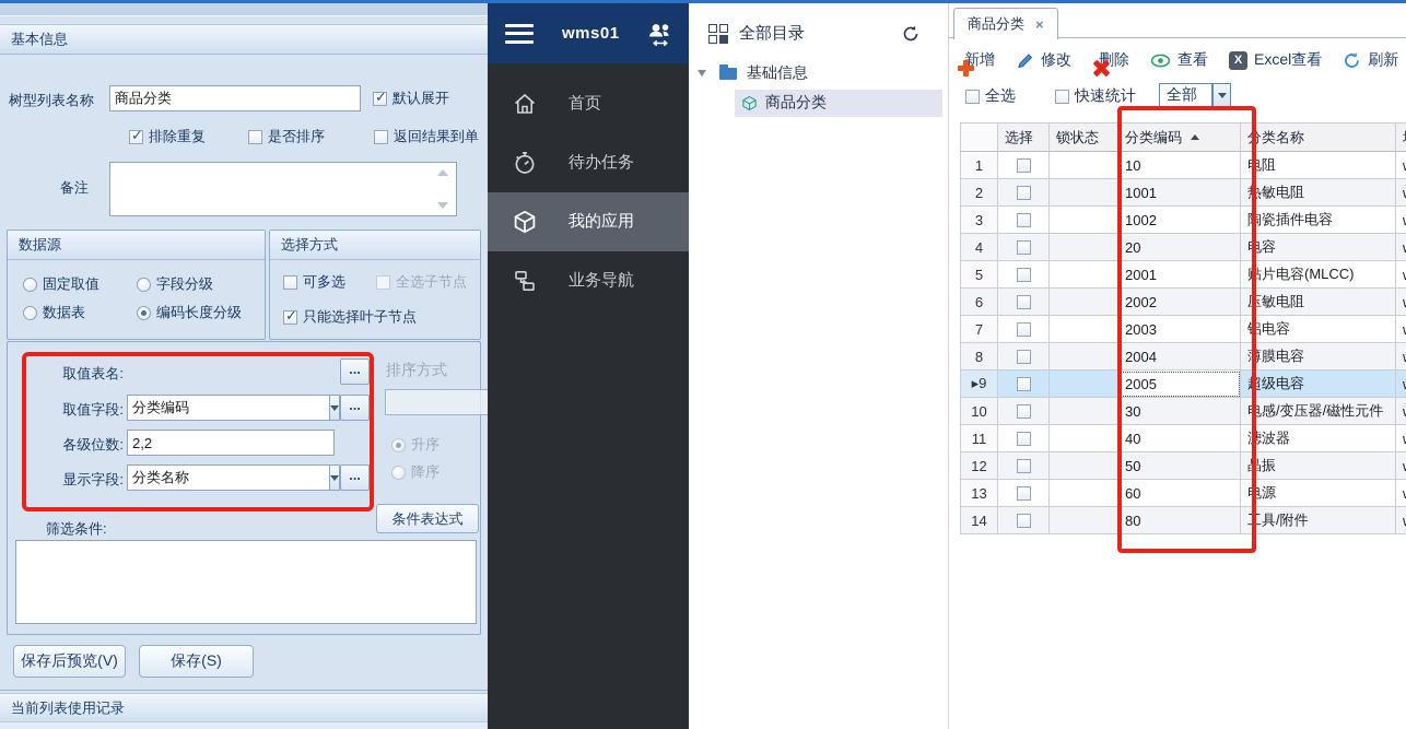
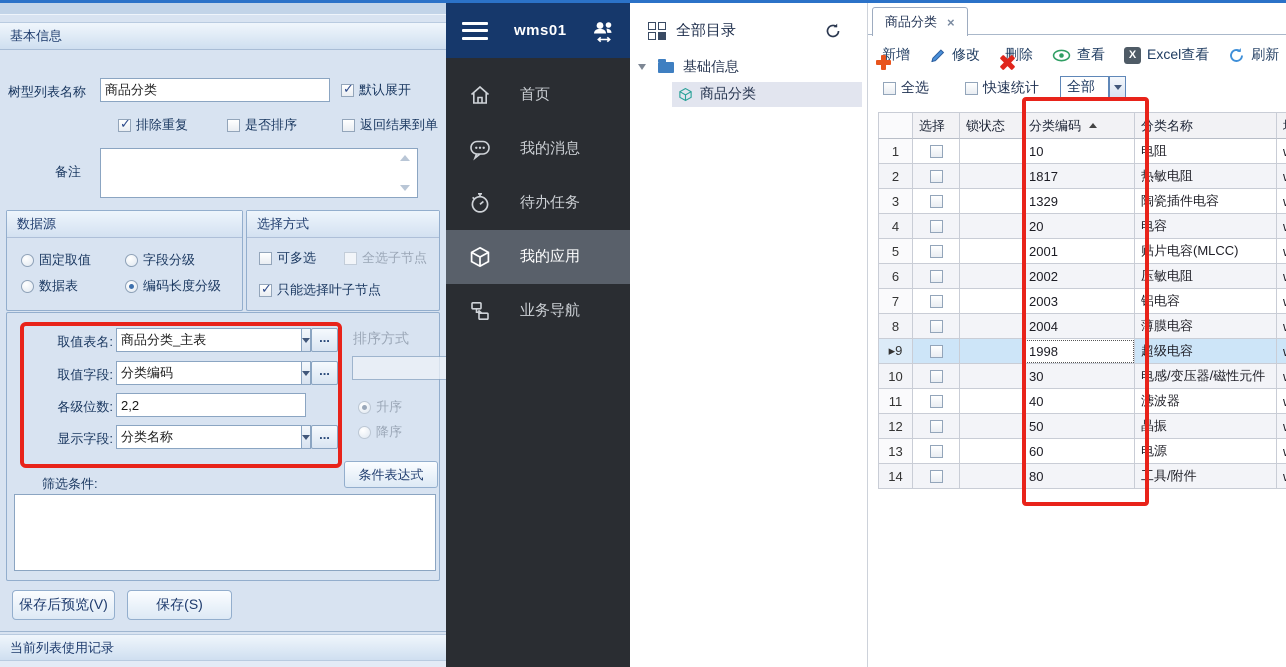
  基本信息
  树型列表名称
  商品分类
  默认展开
  排除重复
  是否排序
  返回结果到单
  备注
  数据源
  固定取值
  字段分级
  数据表
  编码长度分级
  选择方式
  可多选
  全选子节点
  只能选择叶子节点
  取值表名:
+ 商品分类_主表
  ...
  取值字段:
  分类编码
  ...
  各级位数:
  2,2
  显示字段:
  分类名称
  ...
  排序方式
  升序
  降序
  条件表达式
  筛选条件:
  保存后预览(V)
  保存(S)
  当前列表使用记录
  wms01
  首页
+ 我的消息
  待办任务
  我的应用
  业务导航
  全部目录
  基础信息
  商品分类
  商品分类
  ×
  新增
  修改
  删除
  查看
  Excel查看
  刷新
  全选
  快速统计
  全部
  选择
  锁状态
  分类编码
  分类名称
  1
  10
  电阻
  2
- 1001
+ 1817
  热敏电阻
  3
- 1002
+ 1329
  陶瓷插件电容
  4
  20
  电容
  5
  2001
  贴片电容(MLCC)
  6
  2002
  压敏电阻
  7
  2003
  铝电容
  8
  2004
  薄膜电容
  ▸9
- 2005
+ 1998
  超级电容
  10
  30
  电感/变压器/磁性元件
  11
  40
  滤波器
  12
  50
  晶振
  13
  60
  电源
  14
  80
  工具/附件
